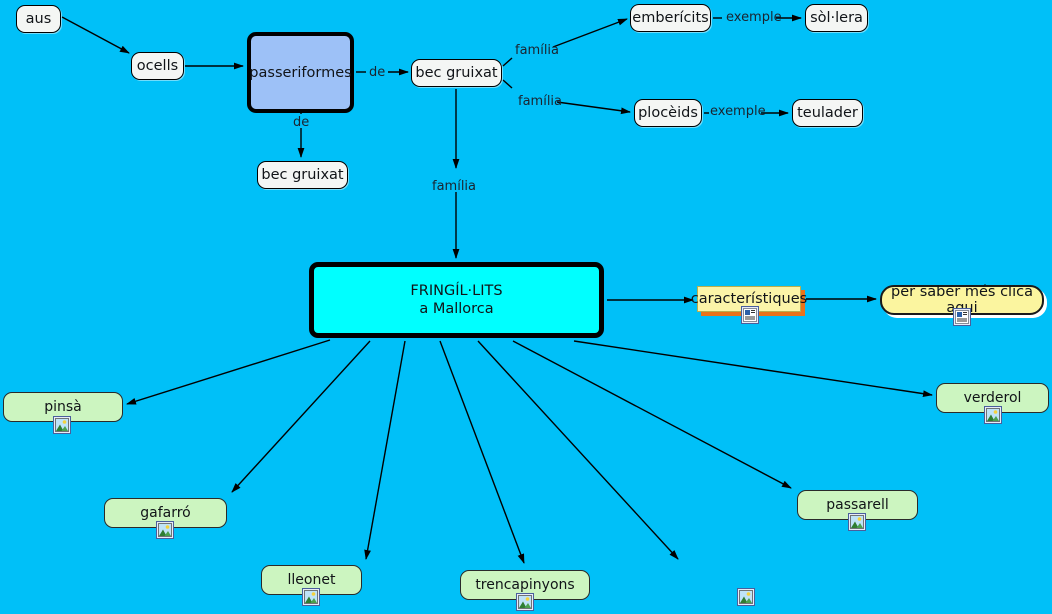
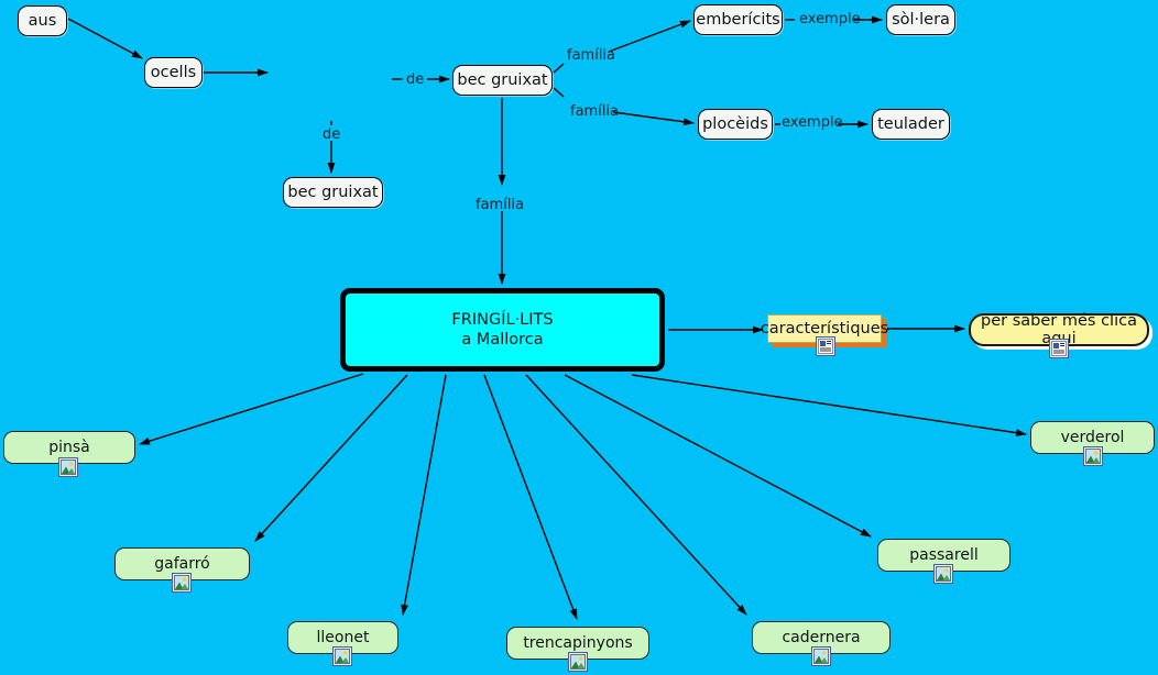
  aus
  ocells
- passeriformes
  bec gruixat
  bec gruixat
  emberícits
  sòl·lera
  plocèids
  teulader
  FRINGÍL·LITS
  a Mallorca
  característiques
  per saber més clica ai
  pinsà
  gafarró
  lleonet
  trencapinyons
+ cadernera
  passarell
  verderol
  de
  de
  família
  família
  família
  exemple
  exemple
